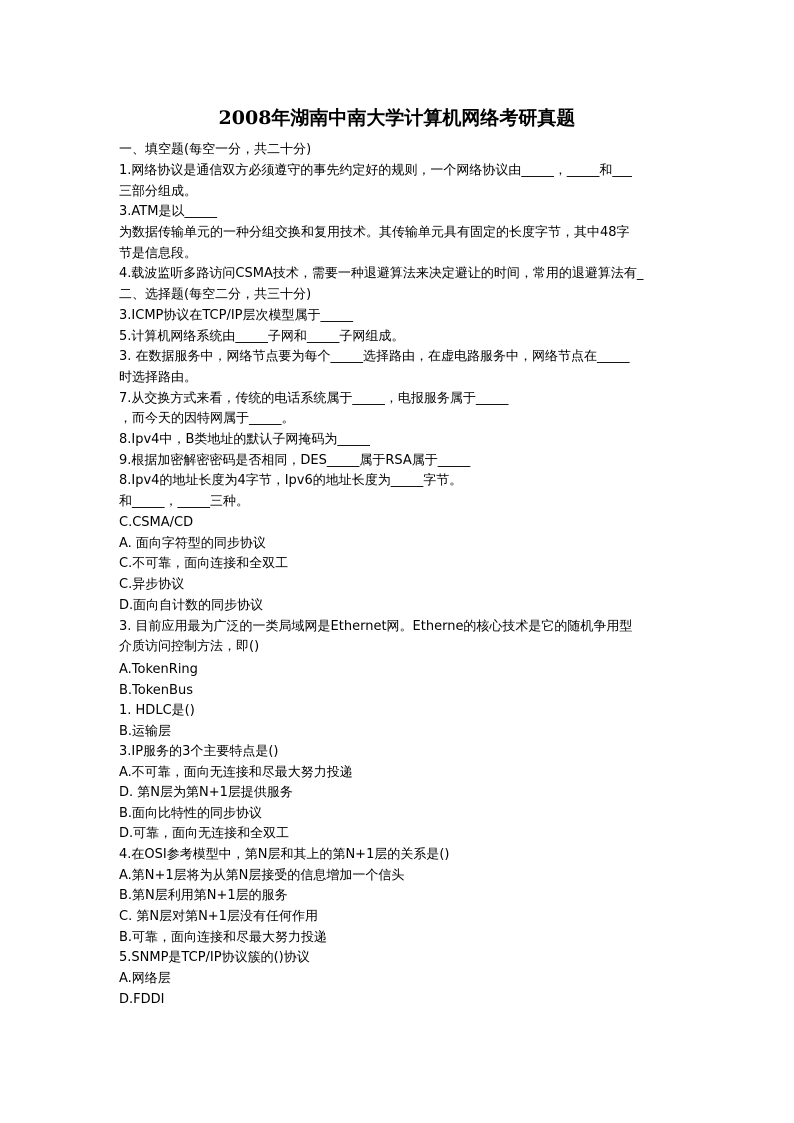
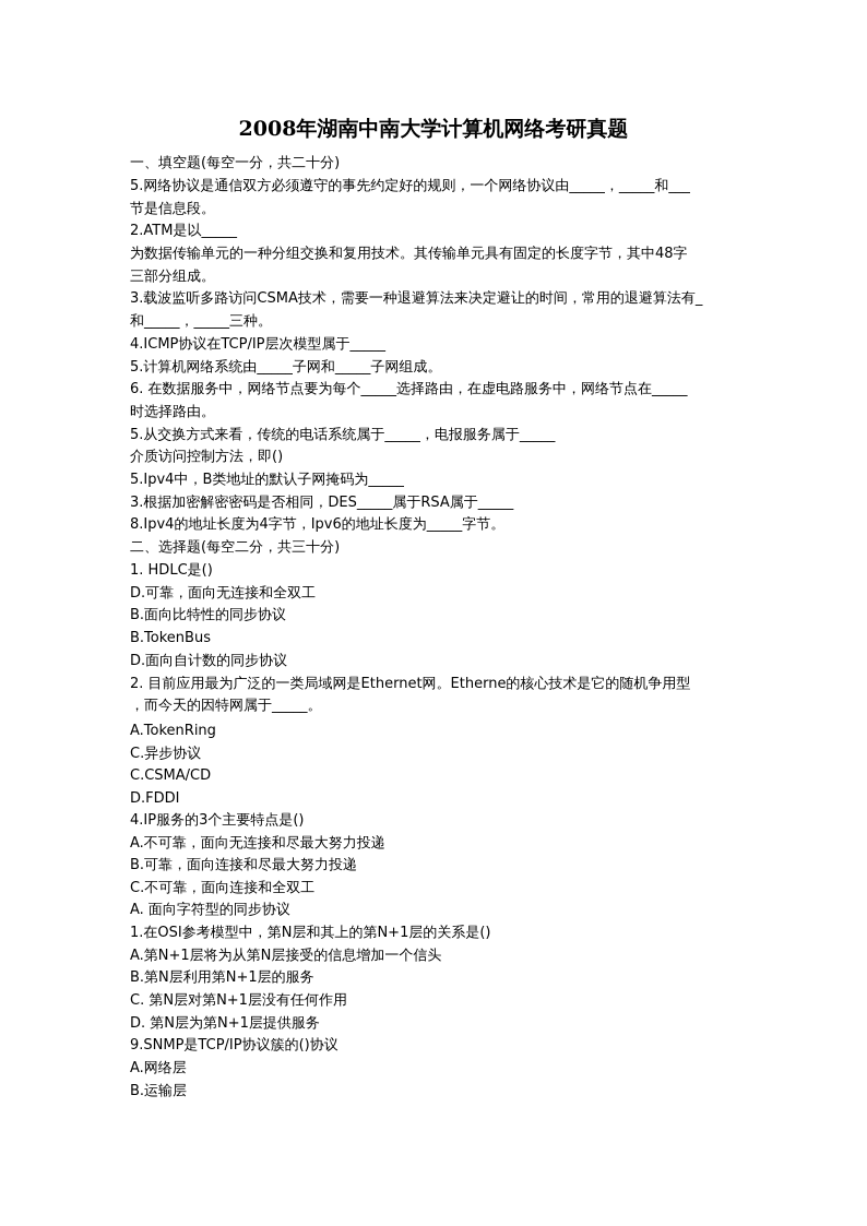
  2008年湖南中南大学计算机网络考研真题
  一、填空题(每空一分，共二十分)
- 1.网络协议是通信双方必须遵守的事先约定好的规则，一个网络协议由_____，_____和___
+ 5.网络协议是通信双方必须遵守的事先约定好的规则，一个网络协议由_____，_____和___
- 三部分组成。
+ 节是信息段。
- 3.ATM是以_____
+ 2.ATM是以_____
  为数据传输单元的一种分组交换和复用技术。其传输单元具有固定的长度字节，其中48字
- 节是信息段。
+ 三部分组成。
- 4.载波监听多路访问CSMA技术，需要一种退避算法来决定避让的时间，常用的退避算法有_
+ 3.载波监听多路访问CSMA技术，需要一种退避算法来决定避让的时间，常用的退避算法有_
- 二、选择题(每空二分，共三十分)
+ 和_____，_____三种。
- 3.ICMP协议在TCP/IP层次模型属于_____
+ 4.ICMP协议在TCP/IP层次模型属于_____
  5.计算机网络系统由_____子网和_____子网组成。
- 3. 在数据服务中，网络节点要为每个_____选择路由，在虚电路服务中，网络节点在_____
+ 6. 在数据服务中，网络节点要为每个_____选择路由，在虚电路服务中，网络节点在_____
  时选择路由。
- 7.从交换方式来看，传统的电话系统属于_____，电报服务属于_____
+ 5.从交换方式来看，传统的电话系统属于_____，电报服务属于_____
- ，而今天的因特网属于_____。
+ 介质访问控制方法，即()
- 8.Ipv4中，B类地址的默认子网掩码为_____
+ 5.Ipv4中，B类地址的默认子网掩码为_____
- 9.根据加密解密密码是否相同，DES_____属于RSA属于_____
+ 3.根据加密解密密码是否相同，DES_____属于RSA属于_____
  8.Ipv4的地址长度为4字节，Ipv6的地址长度为_____字节。
- 和_____，_____三种。
+ 二、选择题(每空二分，共三十分)
- C.CSMA/CD
+ 1. HDLC是()
- A. 面向字符型的同步协议
+ D.可靠，面向无连接和全双工
- C.不可靠，面向连接和全双工
+ B.面向比特性的同步协议
- C.异步协议
+ B.TokenBus
  D.面向自计数的同步协议
- 3. 目前应用最为广泛的一类局域网是Ethernet网。Etherne的核心技术是它的随机争用型
+ 2. 目前应用最为广泛的一类局域网是Ethernet网。Etherne的核心技术是它的随机争用型
- 介质访问控制方法，即()
+ ，而今天的因特网属于_____。
  A.TokenRing
- B.TokenBus
+ C.异步协议
- 1. HDLC是()
+ C.CSMA/CD
- B.运输层
+ D.FDDI
- 3.IP服务的3个主要特点是()
+ 4.IP服务的3个主要特点是()
  A.不可靠，面向无连接和尽最大努力投递
- D. 第N层为第N+1层提供服务
+ B.可靠，面向连接和尽最大努力投递
- B.面向比特性的同步协议
+ C.不可靠，面向连接和全双工
- D.可靠，面向无连接和全双工
+ A. 面向字符型的同步协议
- 4.在OSI参考模型中，第N层和其上的第N+1层的关系是()
+ 1.在OSI参考模型中，第N层和其上的第N+1层的关系是()
  A.第N+1层将为从第N层接受的信息增加一个信头
  B.第N层利用第N+1层的服务
  C. 第N层对第N+1层没有任何作用
- B.可靠，面向连接和尽最大努力投递
+ D. 第N层为第N+1层提供服务
- 5.SNMP是TCP/IP协议簇的()协议
+ 9.SNMP是TCP/IP协议簇的()协议
  A.网络层
- D.FDDI
+ B.运输层
